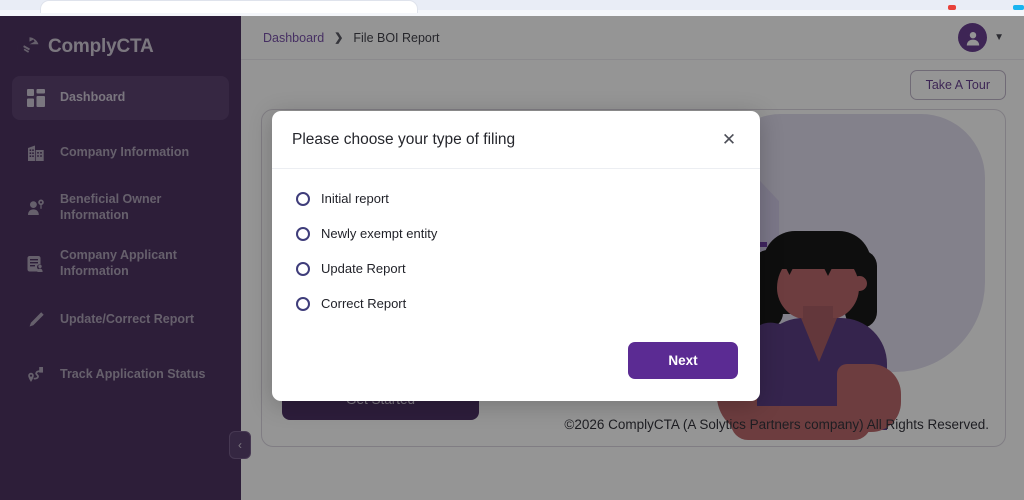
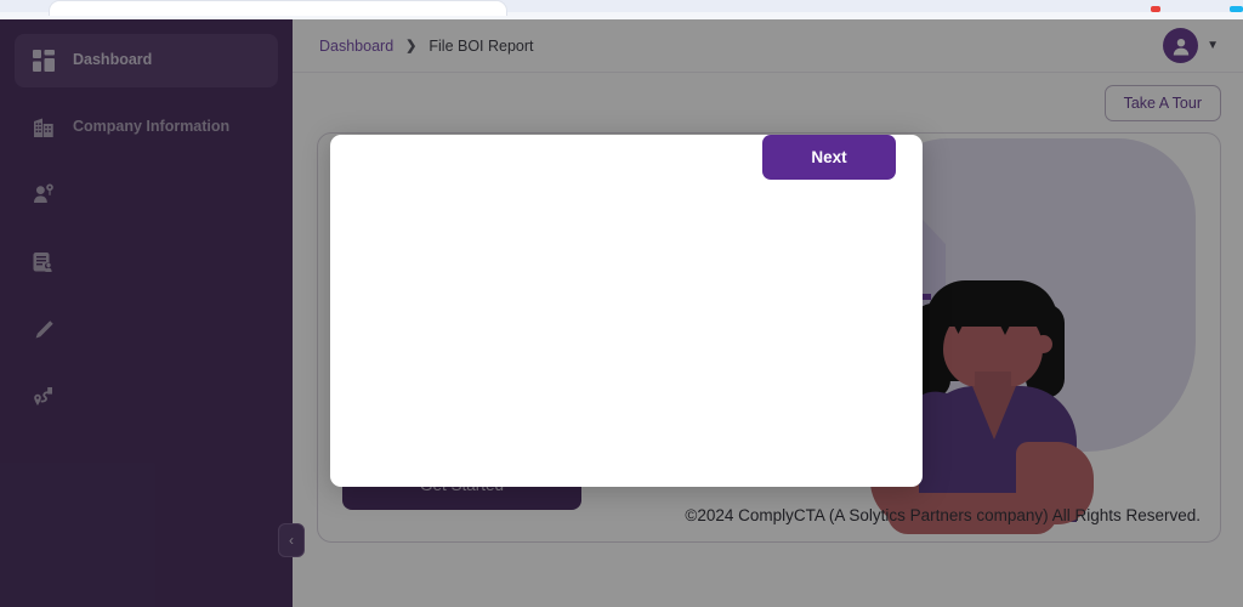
- ComplyCTA
  Dashboard
  Company Information
- Beneficial Owner Information
- Company Applicant Information
- Update/Correct Report
- Track Application Status
  ‹
  Dashboard
  ❯
  File BOI Report
  ▼
  Take A Tour
- ©2026 ComplyCTA (A Solytics Partners company) All Rights Reserved.
+ ©2024 ComplyCTA (A Solytics Partners company) All Rights Reserved.
- Please choose your type of filing
- ✕
- Initial report
- Newly exempt entity
- Update Report
- Correct Report
  Next
